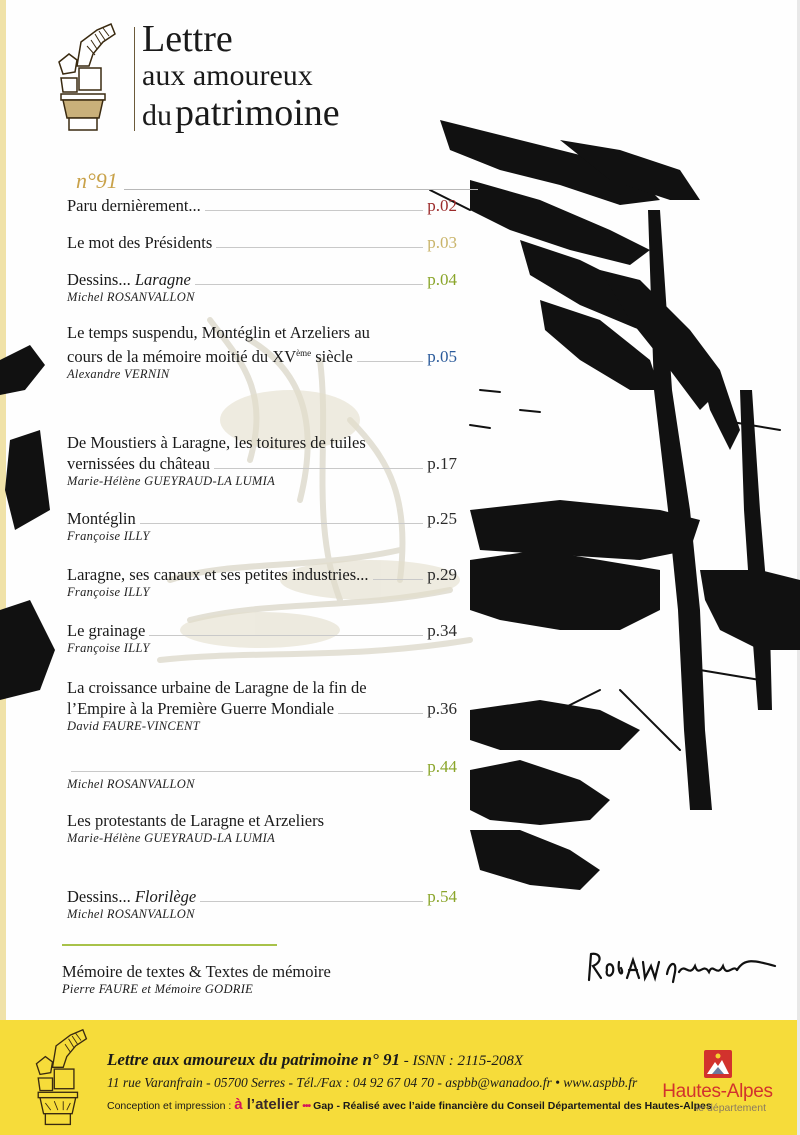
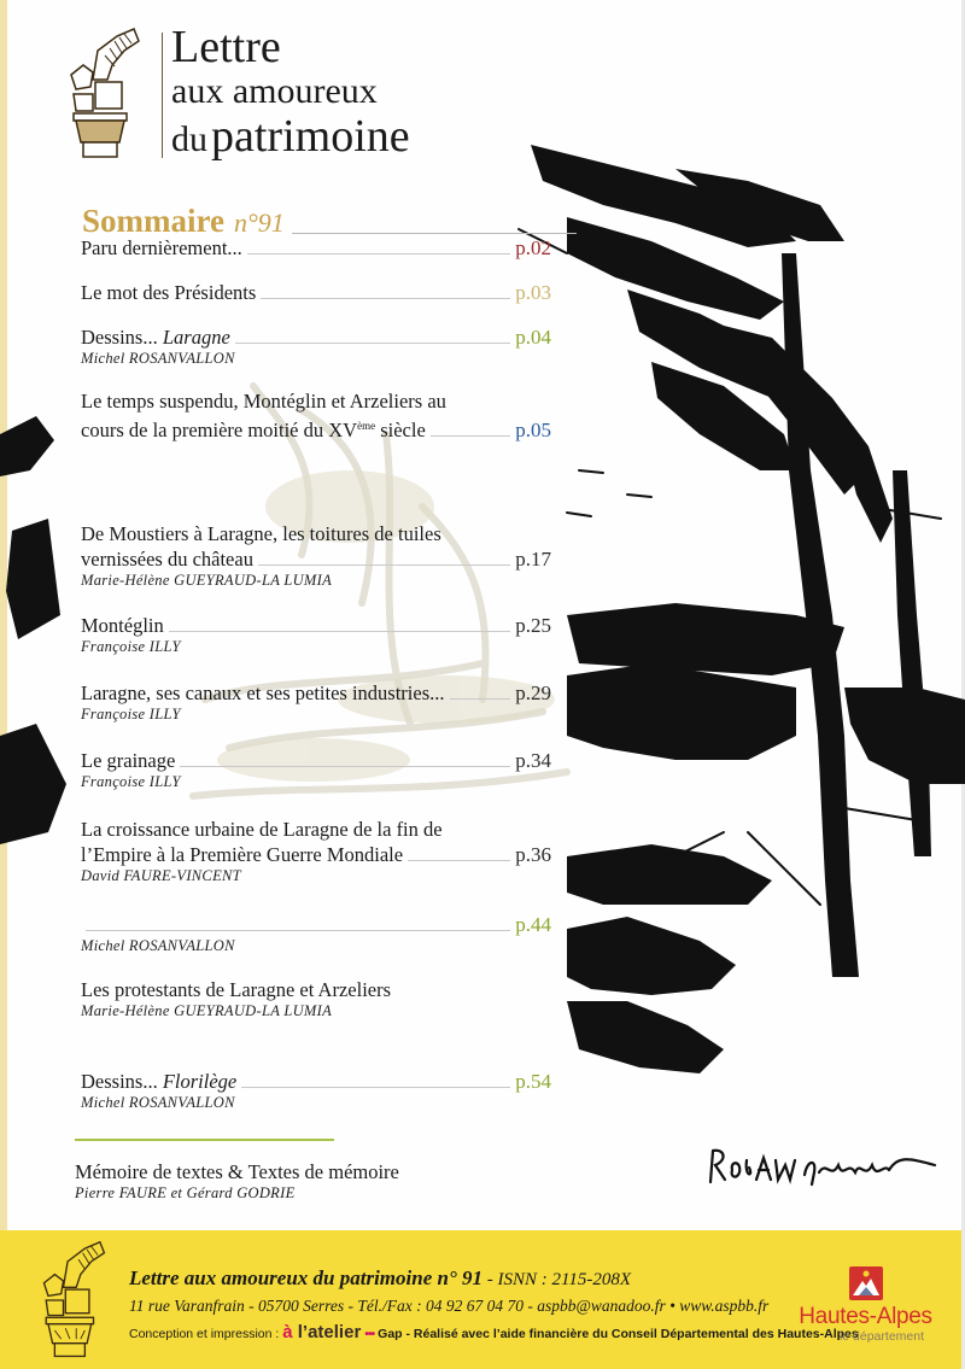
  Lettre
  aux amoureux
  dupatrimoine
+ Sommaire
  n°91
  Paru dernièrement...
  p.02
  Le mot des Présidents
  p.03
  Dessins... Laragne
  p.04
  Michel ROSANVALLON
  Le temps suspendu, Montéglin et Arzeliers au
- cours de la mémoire moitié du XVème siècle
+ cours de la première moitié du XVème siècle
  p.05
- Alexandre VERNIN
  De Moustiers à Laragne, les toitures de tuiles
  vernissées du château
  p.17
  Marie-Hélène GUEYRAUD-LA LUMIA
  Montéglin
  p.25
  Françoise ILLY
  Laragne, ses canaux et ses petites industries...
  p.29
  Françoise ILLY
  Le grainage
  p.34
  Françoise ILLY
  La croissance urbaine de Laragne de la fin de
  l’Empire à la Première Guerre Mondiale
  p.36
  David FAURE-VINCENT
  p.44
  Michel ROSANVALLON
  Les protestants de Laragne et Arzeliers
  Marie-Hélène GUEYRAUD-LA LUMIA
  Dessins... Florilège
  p.54
  Michel ROSANVALLON
  Mémoire de textes & Textes de mémoire
- Pierre FAURE et Mémoire GODRIE
+ Pierre FAURE et Gérard GODRIE
  Lettre aux amoureux du patrimoine n° 91 - ISNN : 2115-208X
  11 rue Varanfrain - 05700 Serres - Tél./Fax : 04 92 67 04 70 - aspbb@wanadoo.fr • www.aspbb.fr
  Conception et impression : à l’atelier ••• Gap - Réalisé avec l’aide financière du Conseil Départemental des Hautes-Alpes
  Hautes-Alpes
  le département
